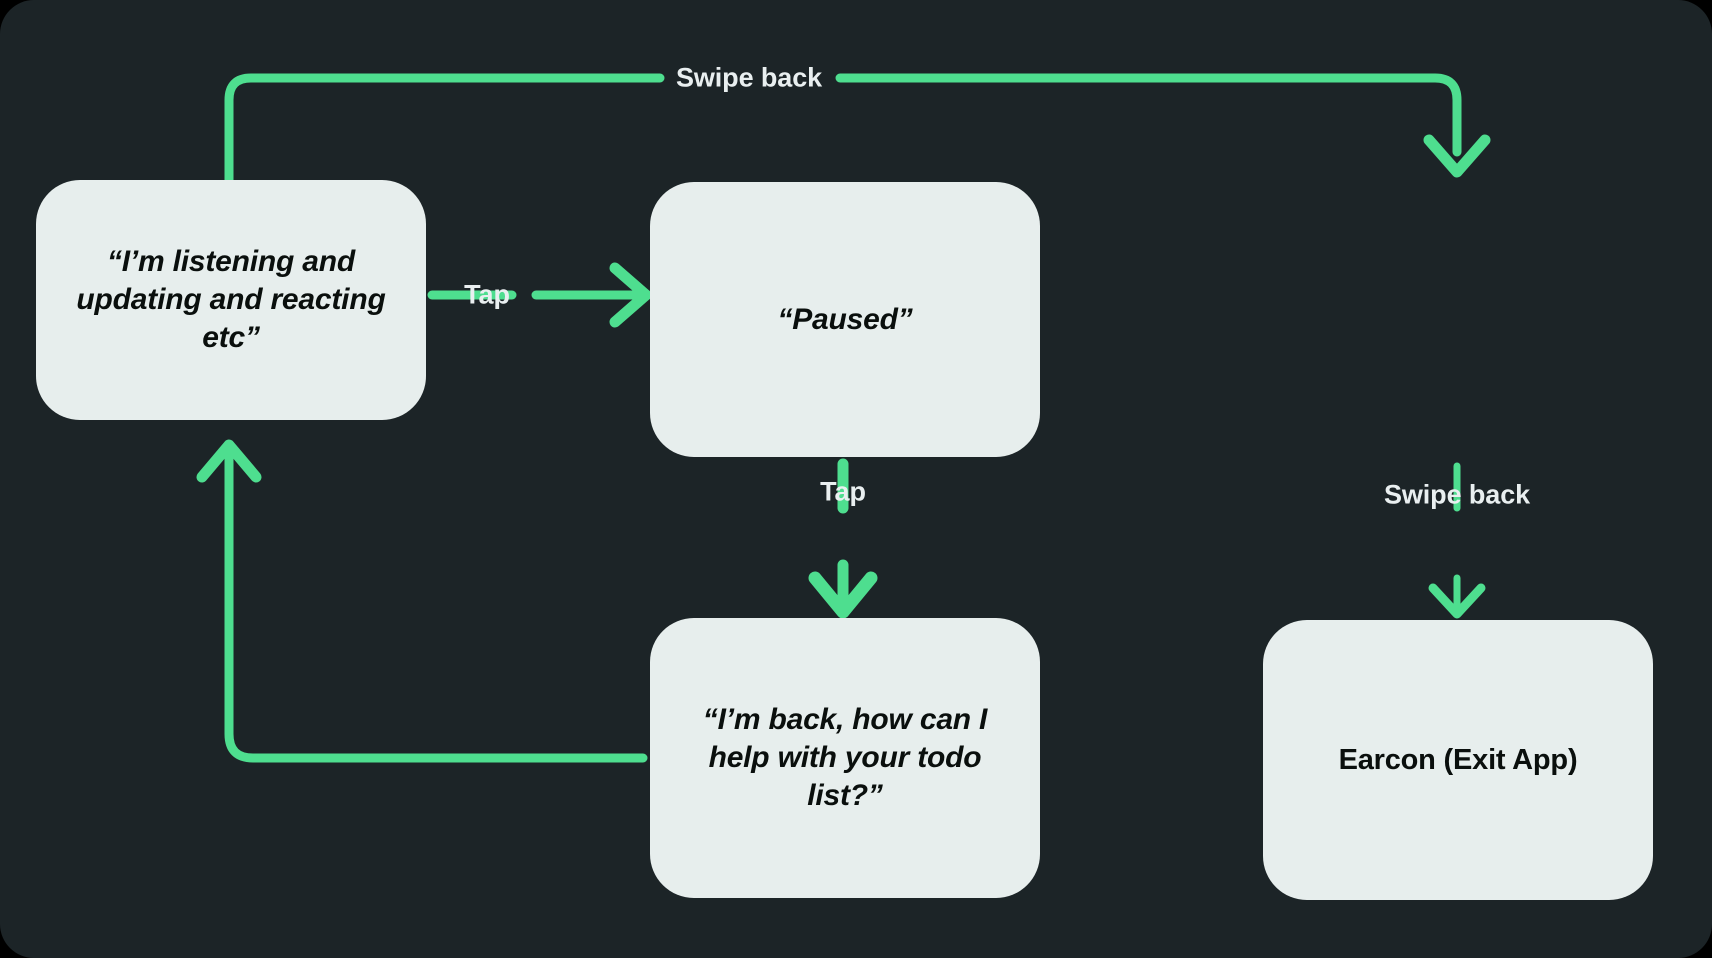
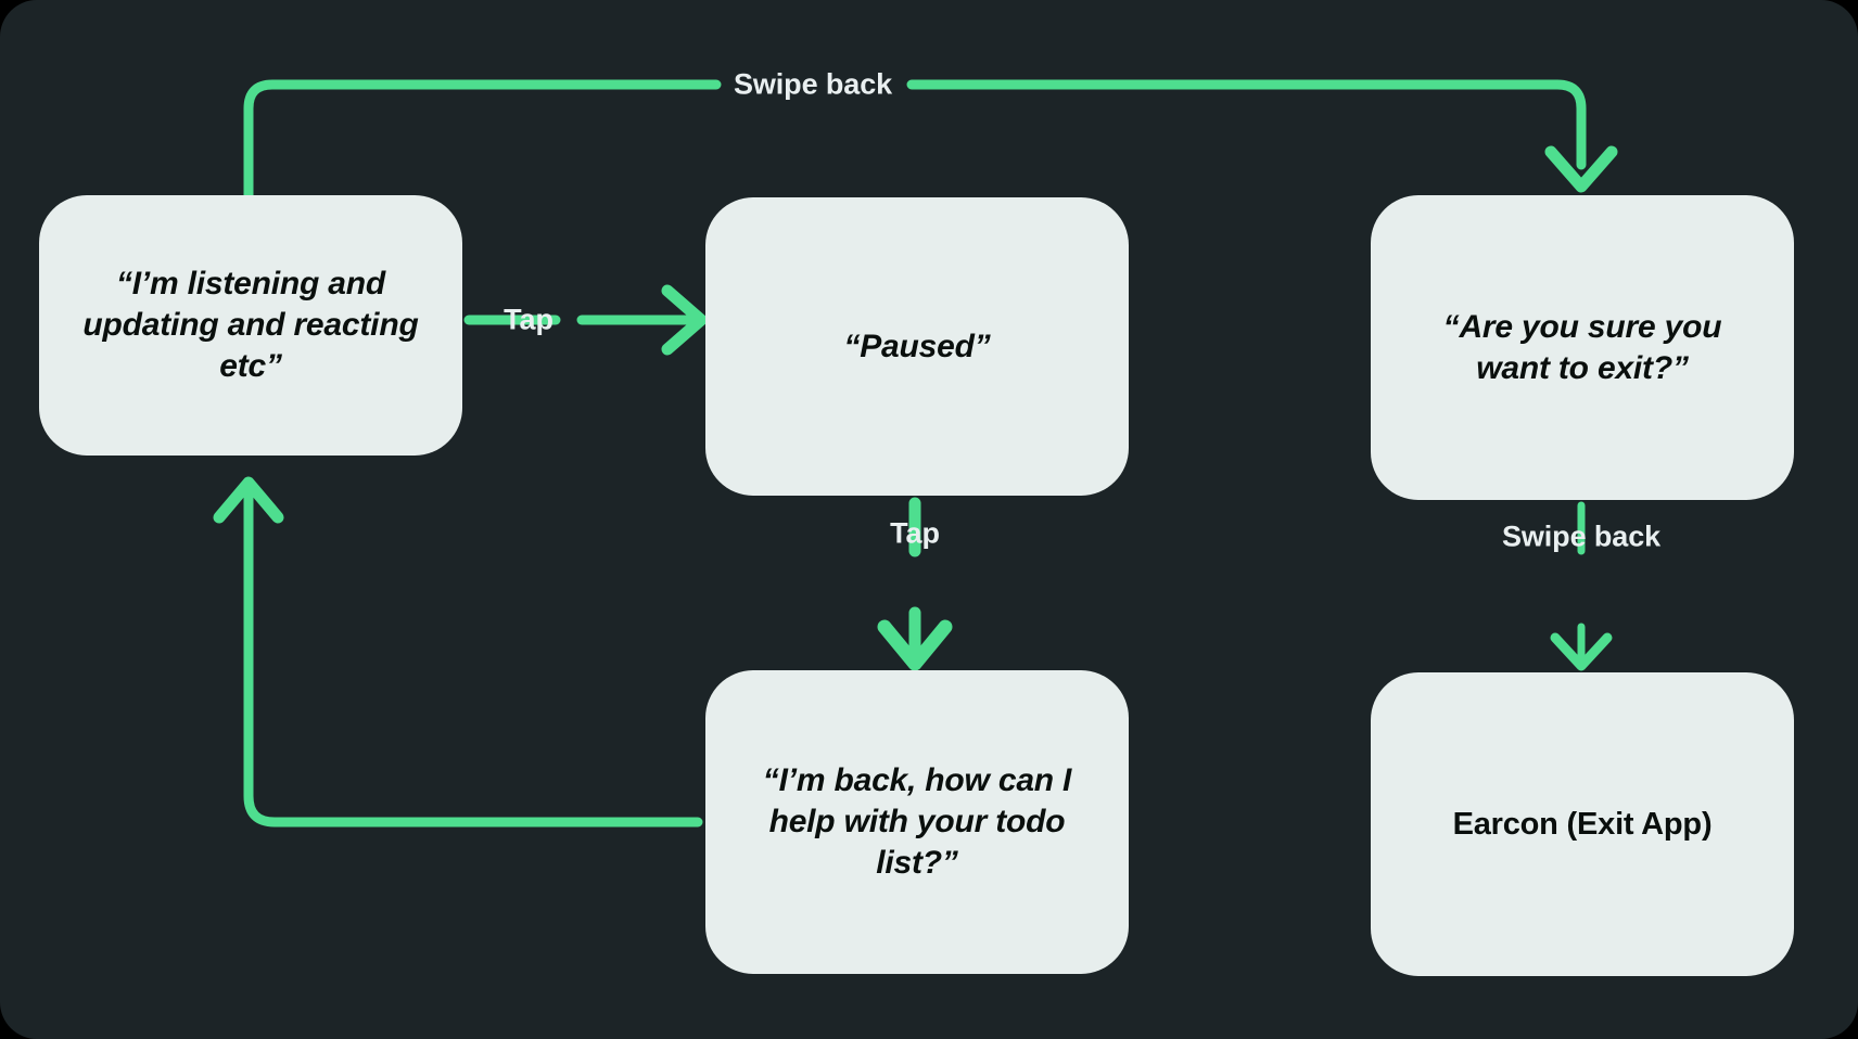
  “I’m listening and
  updating and reacting
  etc”
  “Paused”
+ “Are you sure you
+ want to exit?”
  “I’m back, how can I
  help with your todo
  list?”
  Earcon (Exit App)
  Tap
  Swipe back
  Tap
  Swipe back
